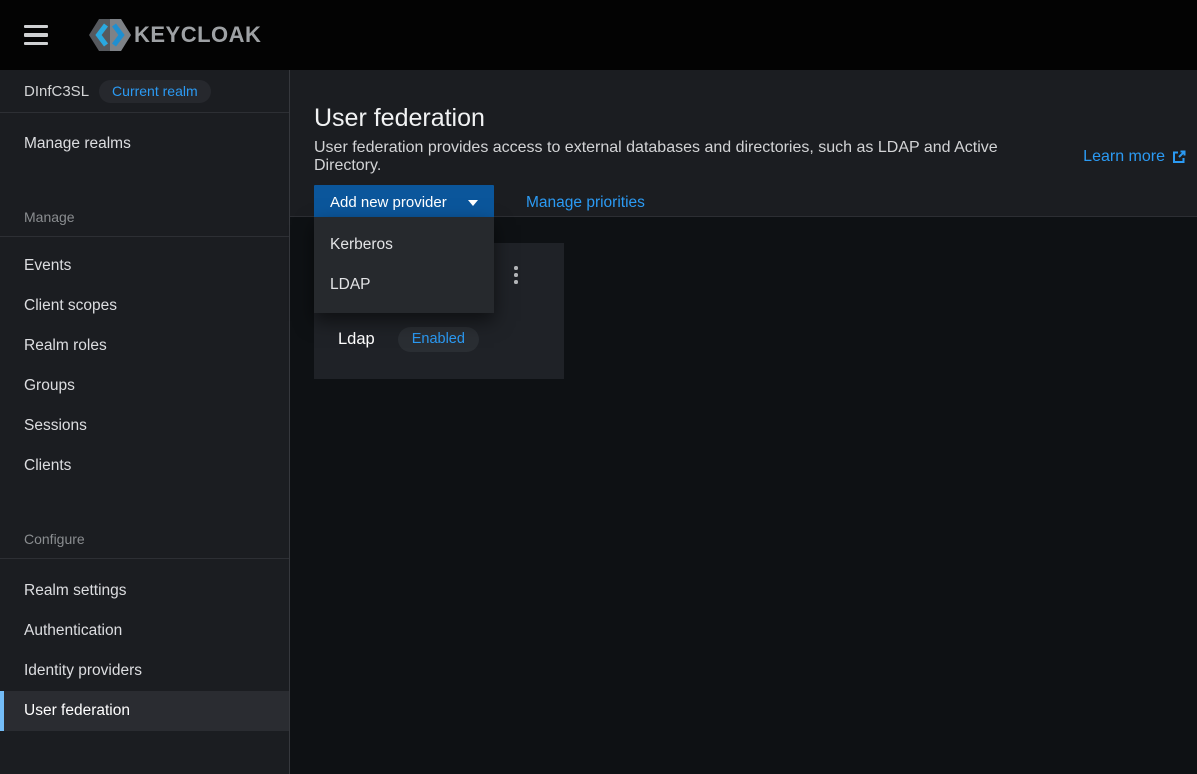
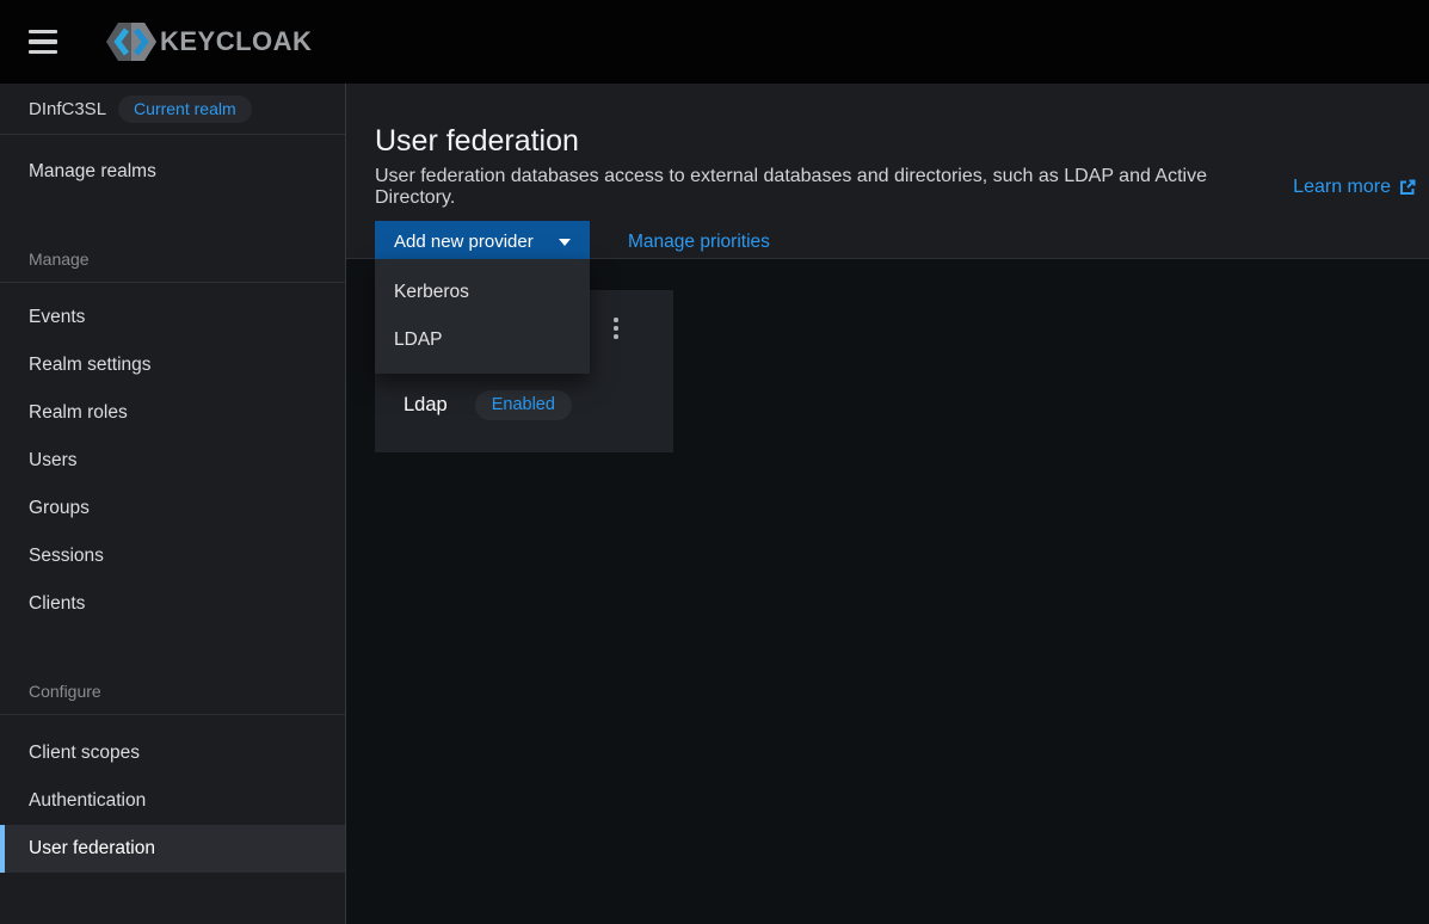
  KEYCLOAK
  DInfC3SL
  Current realm
  Manage realms
  Manage
  Events
- Client scopes
+ Realm settings
  Realm roles
+ Users
  Groups
  Sessions
  Clients
  Configure
- Realm settings
+ Client scopes
  Authentication
- Identity providers
  User federation
  User federation
- User federation provides access to external databases and directories, such as LDAP and Active Directory.
+ User federation databases access to external databases and directories, such as LDAP and Active Directory.
  Learn more
  Add new provider
  Manage priorities
  Ldap
  Enabled
  Kerberos
  LDAP
